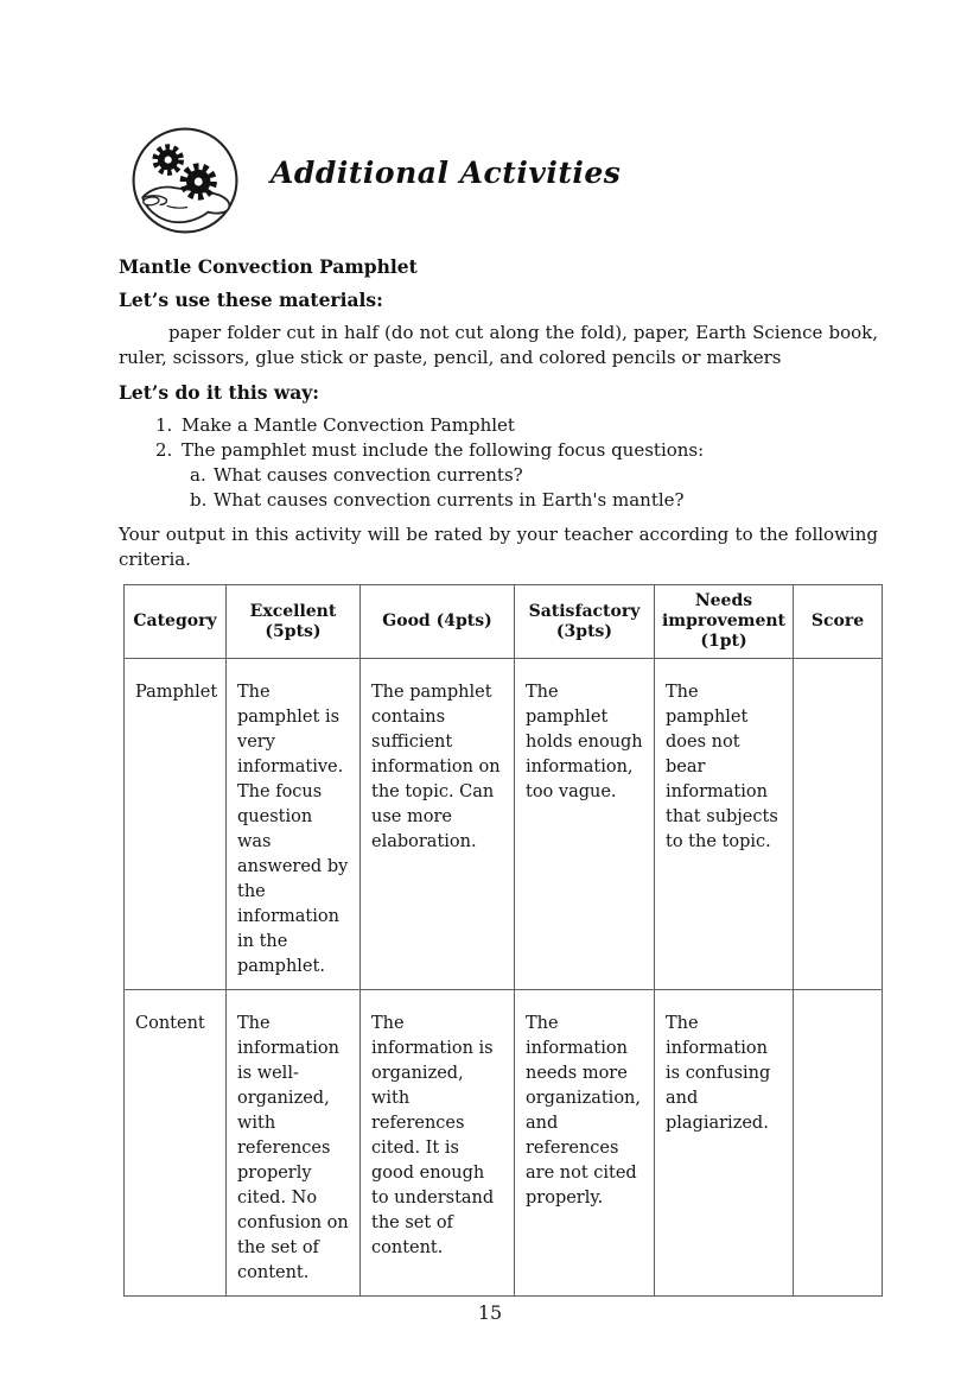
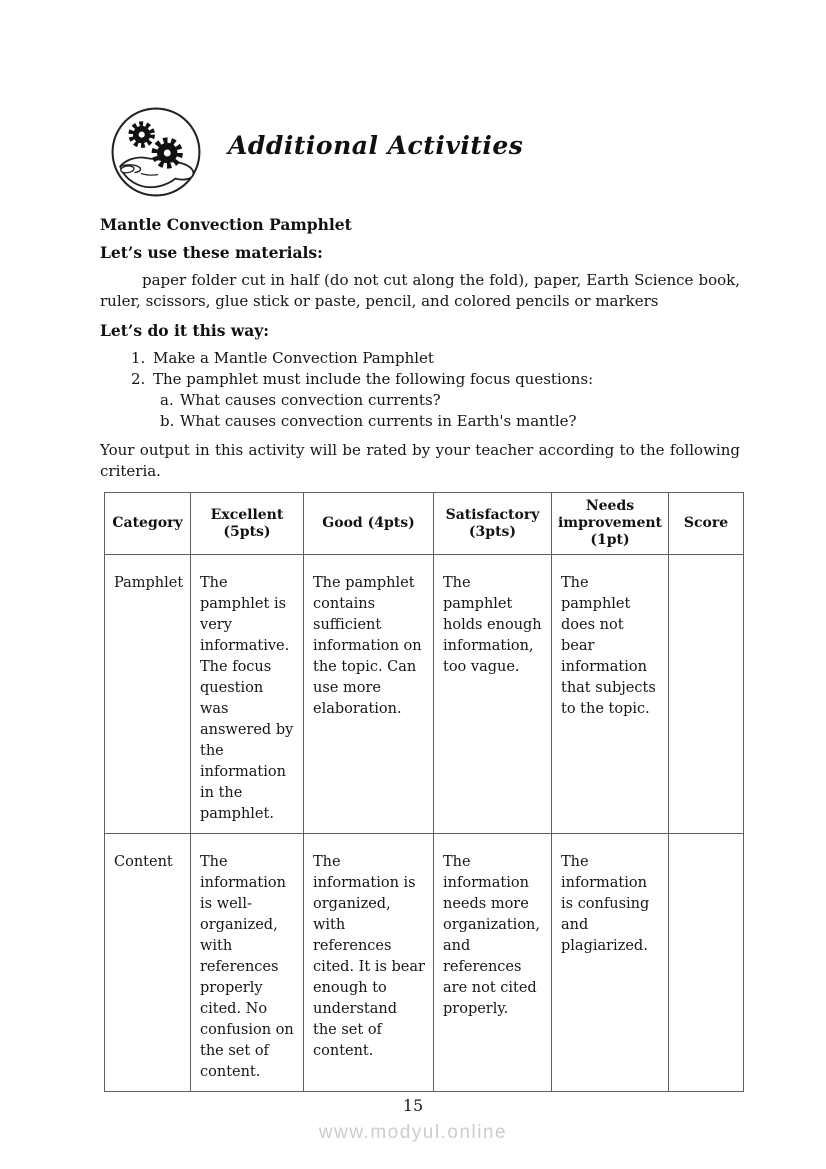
  Additional Activities
  Mantle Convection Pamphlet
  Let’s use these materials:
  paper folder cut in half (do not cut along the fold), paper, Earth Science book, ruler, scissors, glue stick or paste, pencil, and colored pencils or markers
  Let’s do it this way:
  1.
  Make a Mantle Convection Pamphlet
  2.
  The pamphlet must include the following focus questions:
  a.
  What causes convection currents?
  b.
  What causes convection currents in Earth's mantle?
  Your output in this activity will be rated by your teacher according to the following criteria.
  Category	Excellent (5pts)	Good (4pts)	Satisfactory (3pts)	Needs improvement (1pt)	Score
  Pamphlet	The pamphlet is very informative. The focus question was answered by the information in the pamphlet.	The pamphlet contains sufficient information on the topic. Can use more elaboration.	The pamphlet holds enough information, too vague.	The pamphlet does not bear information that subjects to the topic.
- Content	The information is well-organized, with references properly cited. No confusion on the set of content.	The information is organized, with references cited. It is good enough to understand the set of content.	The information needs more organization, and references are not cited properly.	The information is confusing and plagiarized.
+ Content	The information is well-organized, with references properly cited. No confusion on the set of content.	The information is organized, with references cited. It is bear enough to understand the set of content.	The information needs more organization, and references are not cited properly.	The information is confusing and plagiarized.
  15
+ www.modyul.online
